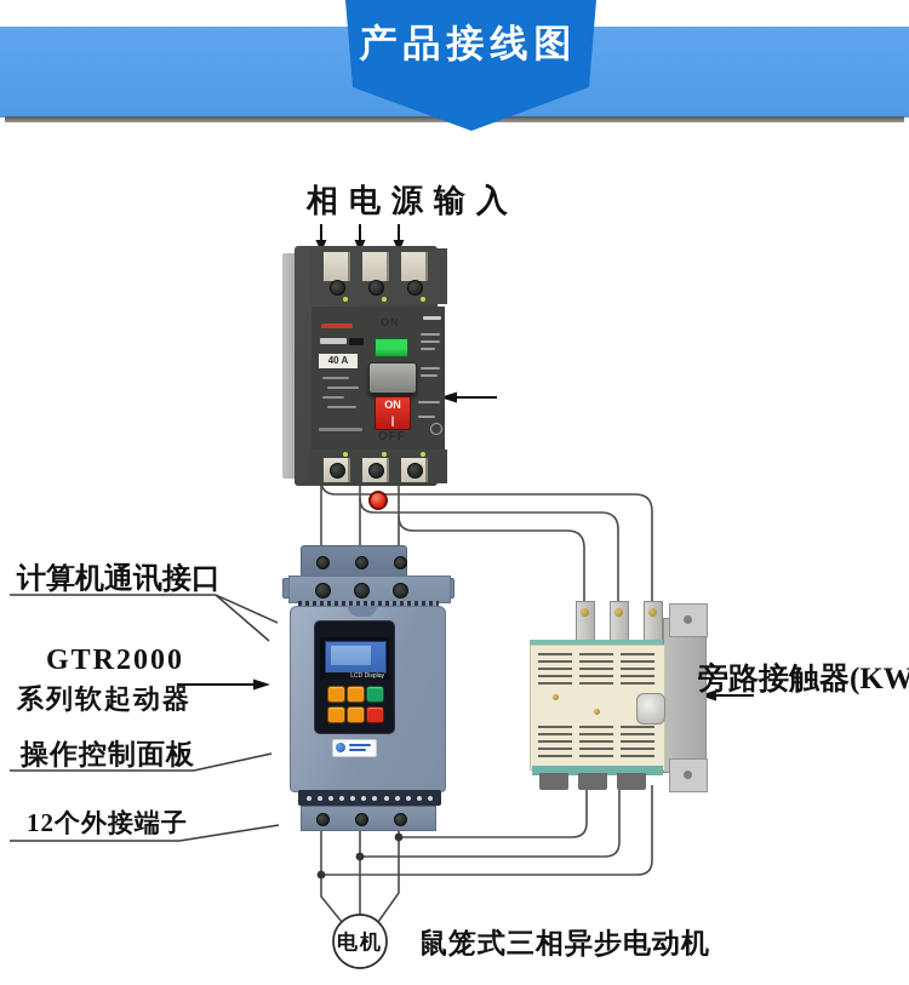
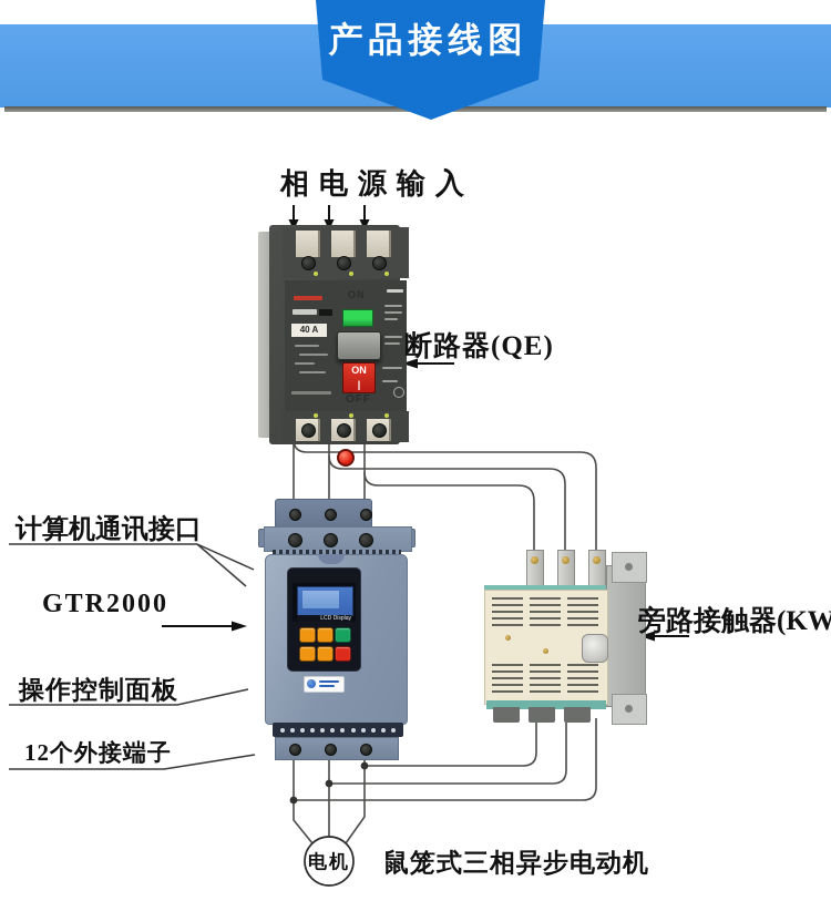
  产品接线图
  40 A
  ON
  |
  相电源输入
+ 断路器(QE)
  计算机通讯接口
  GTR2000
- 系列软起动器
  操作控制面板
  12个外接端子
  旁路接触器(KW
  电机
  鼠笼式三相异步电动机
